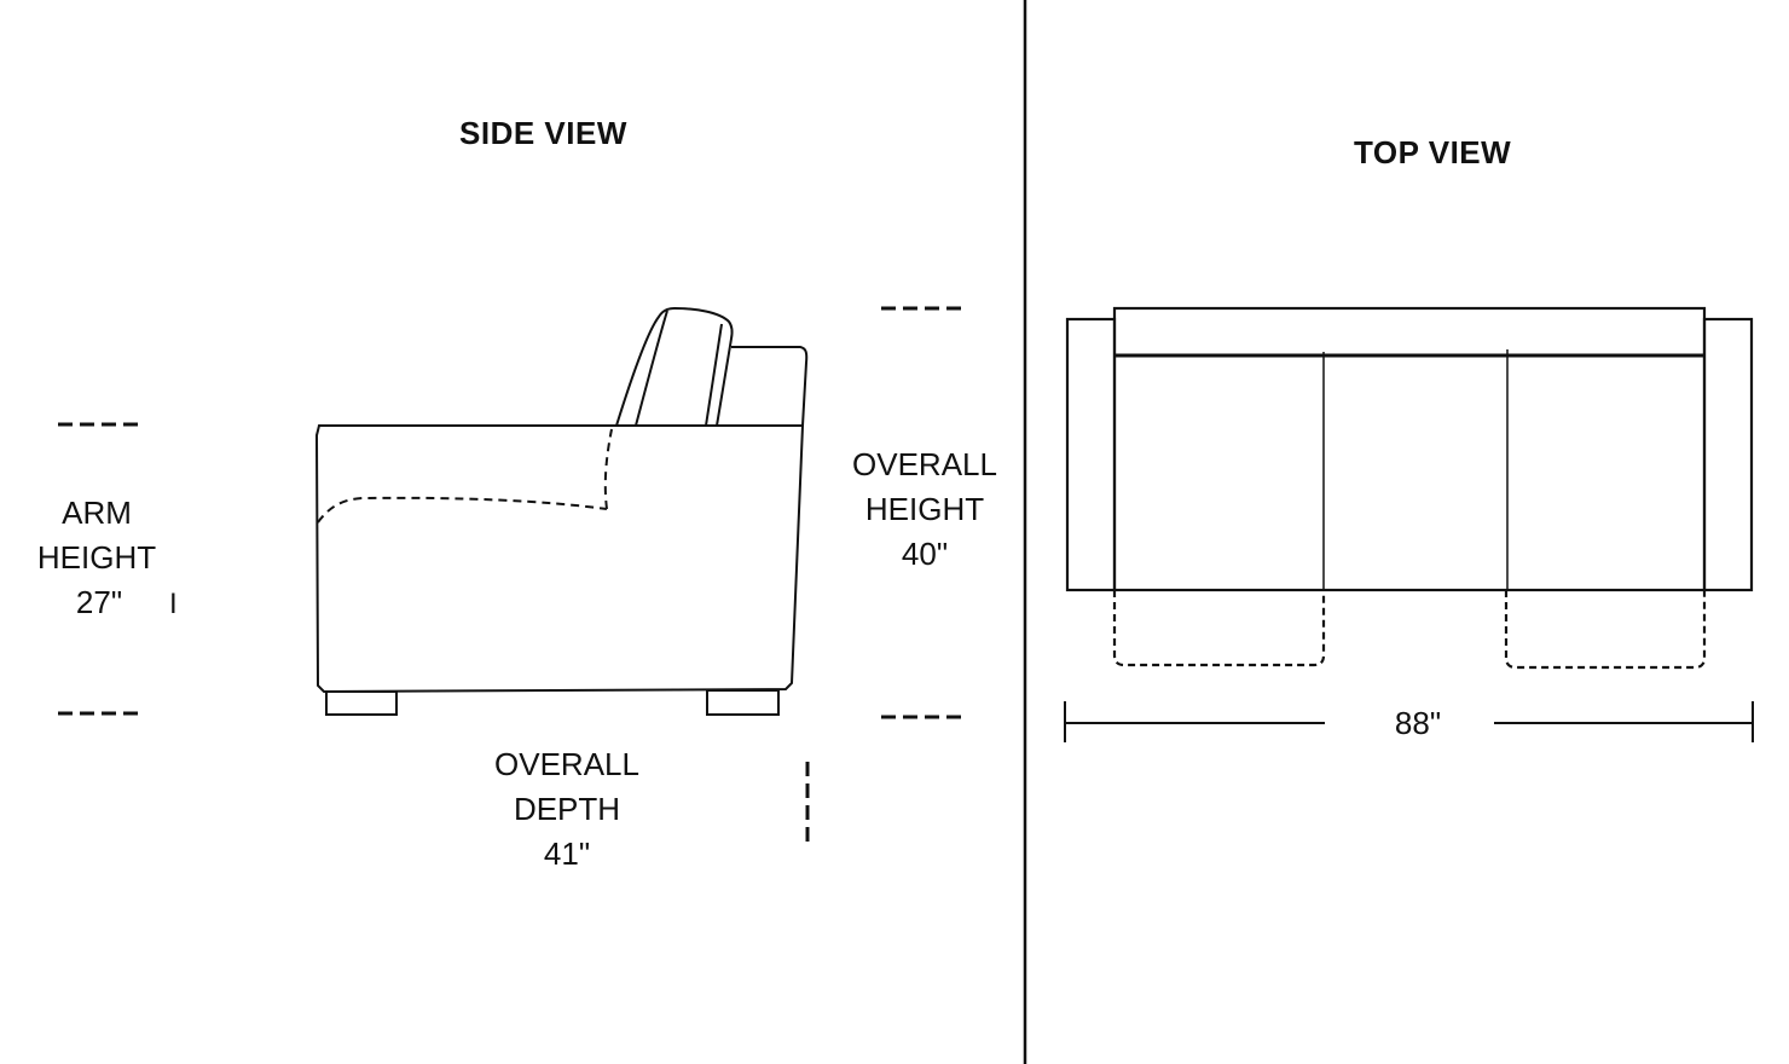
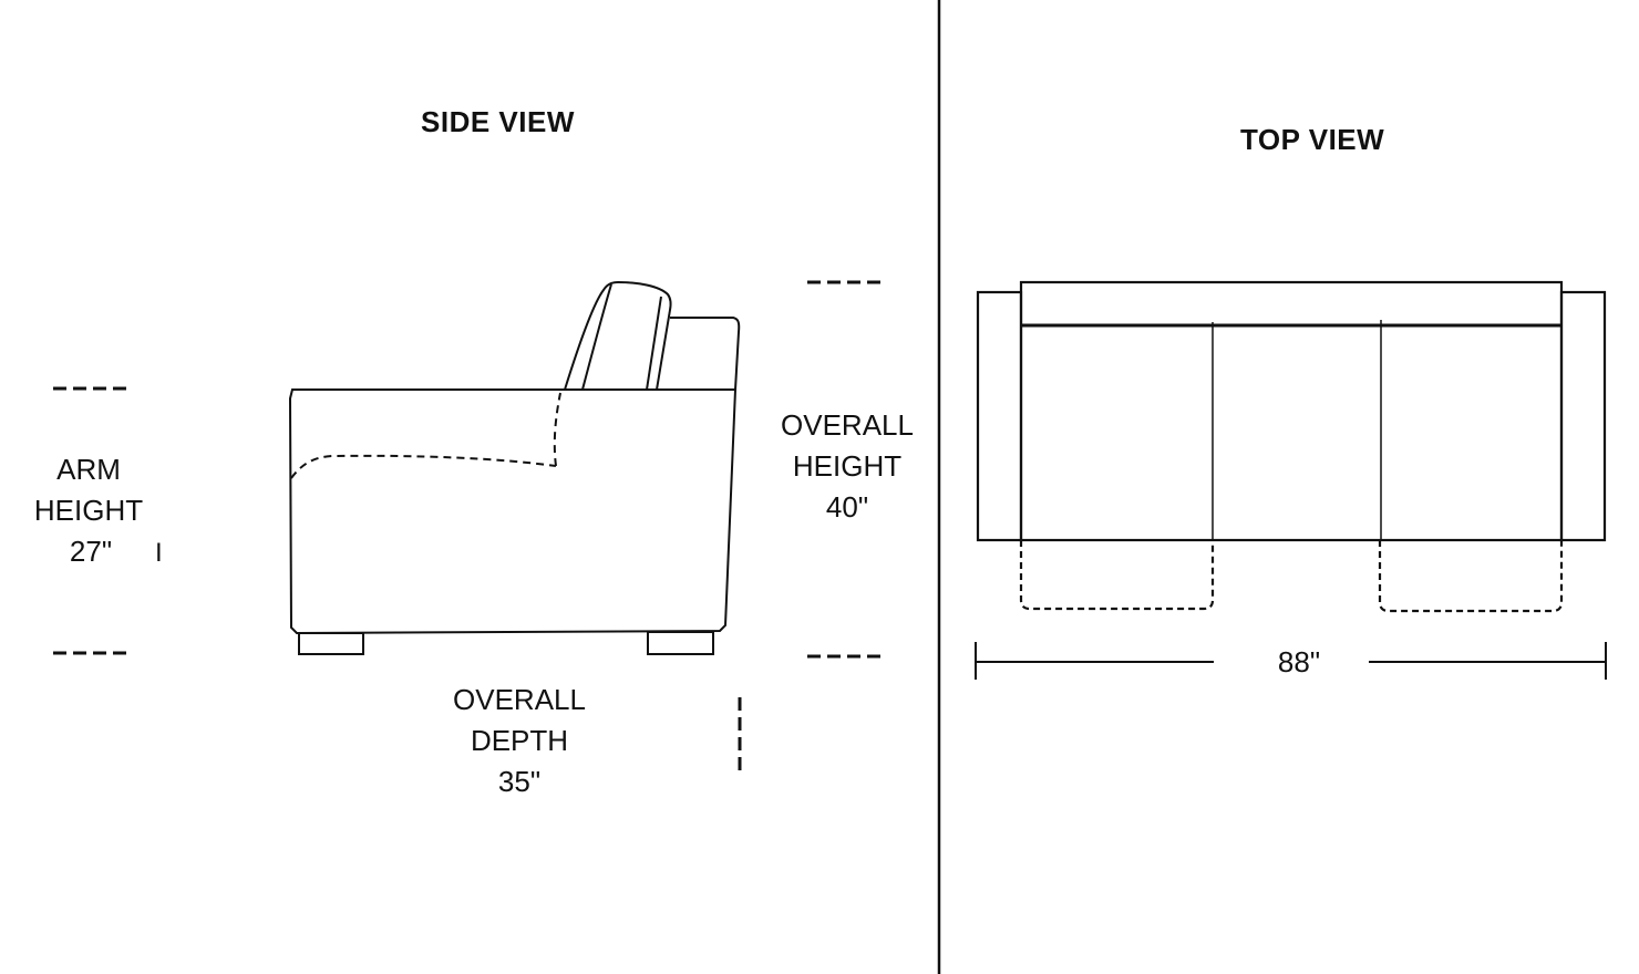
  SIDE VIEW
  TOP VIEW
  ARM
  HEIGHT
  27"
  I
  OVERALL
  HEIGHT
  40"
  OVERALL
  DEPTH
- 41"
+ 35"
  88"
